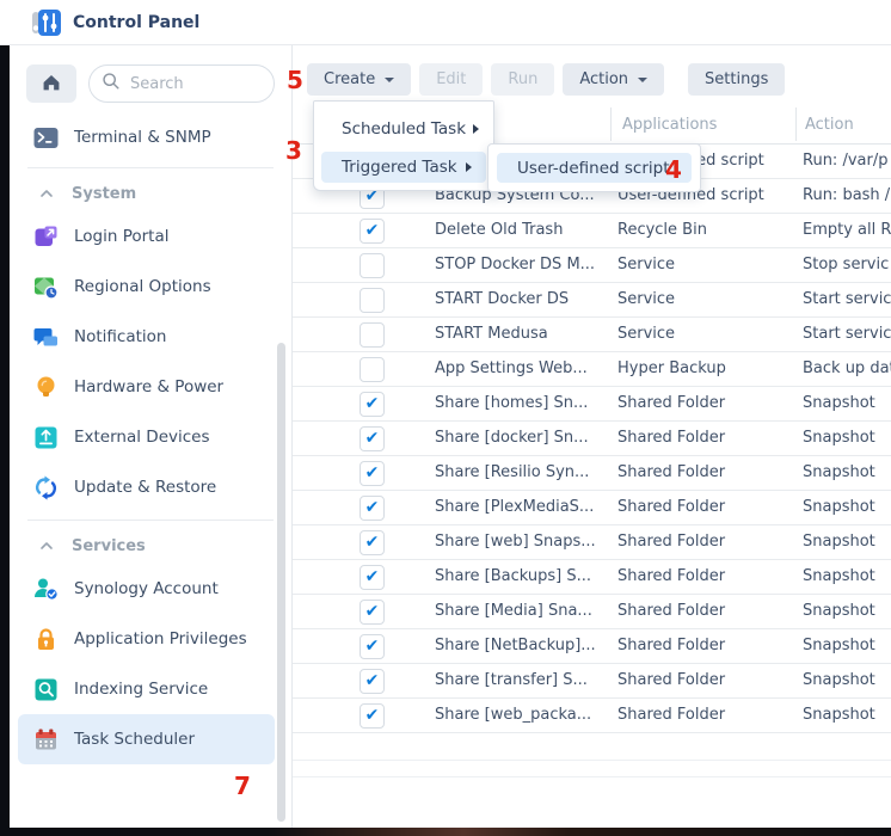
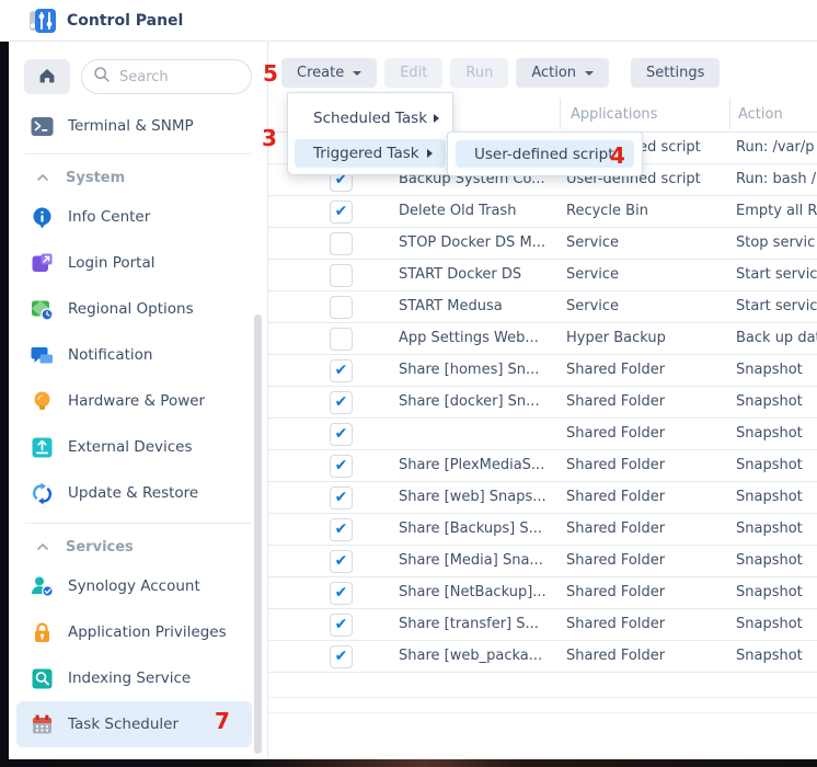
  Control Panel
  Search
  Terminal & SNMP
  System
+ Info Center
  Login Portal
  Regional Options
  Notification
  Hardware & Power
  External Devices
  Update & Restore
  Services
  Synology Account
  Application Privileges
  Indexing Service
  Task Scheduler
  Create
  Edit
  Run
  Action
  Settings
  Applications
  Action
  Run: /var/p
  ✔
  Backup System Co...
  User-defined script
  Run: bash /
  ✔
  Delete Old Trash
  Recycle Bin
  Empty all R
  STOP Docker DS M...
  Service
  Stop servic
  START Docker DS
  Service
  Start servic
  START Medusa
  Service
  Start servic
  App Settings Web...
  Hyper Backup
  Back up da
  ✔
  Share [homes] Sn...
  Shared Folder
  Snapshot
  ✔
  Share [docker] Sn...
  Shared Folder
  Snapshot
  ✔
- Share [Resilio Syn...
  Shared Folder
  Snapshot
  ✔
  Share [PlexMediaS...
  Shared Folder
  Snapshot
  ✔
  Share [web] Snaps...
  Shared Folder
  Snapshot
  ✔
  Share [Backups] S...
  Shared Folder
  Snapshot
  ✔
  Share [Media] Sna...
  Shared Folder
  Snapshot
  ✔
  Share [NetBackup]...
  Shared Folder
  Snapshot
  ✔
  Share [transfer] S...
  Shared Folder
  Snapshot
  ✔
  Share [web_packa...
  Shared Folder
  Snapshot
  Scheduled Task
  Triggered Task
  User-defined script
  7
  5
  3
  4
